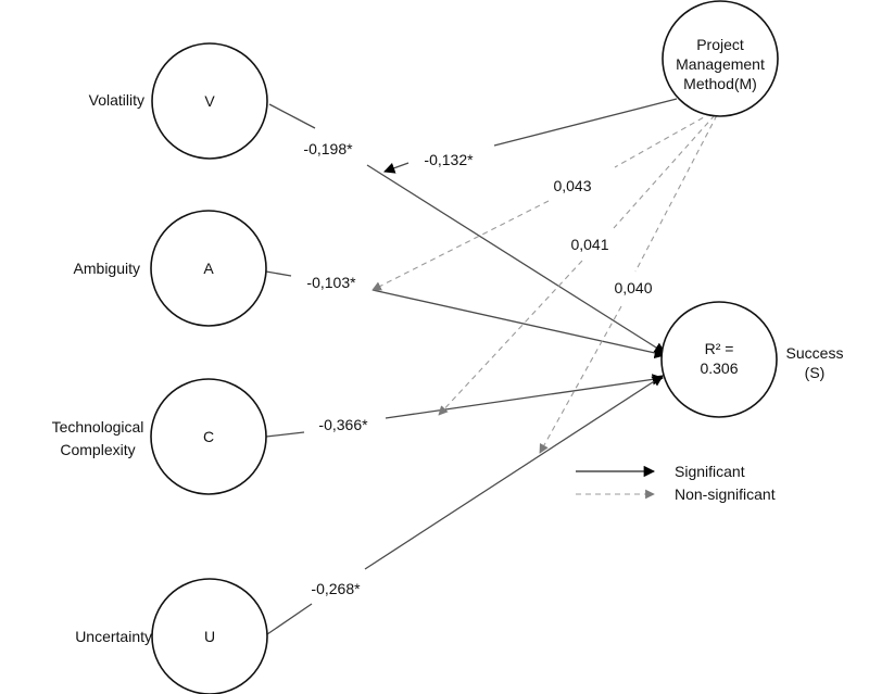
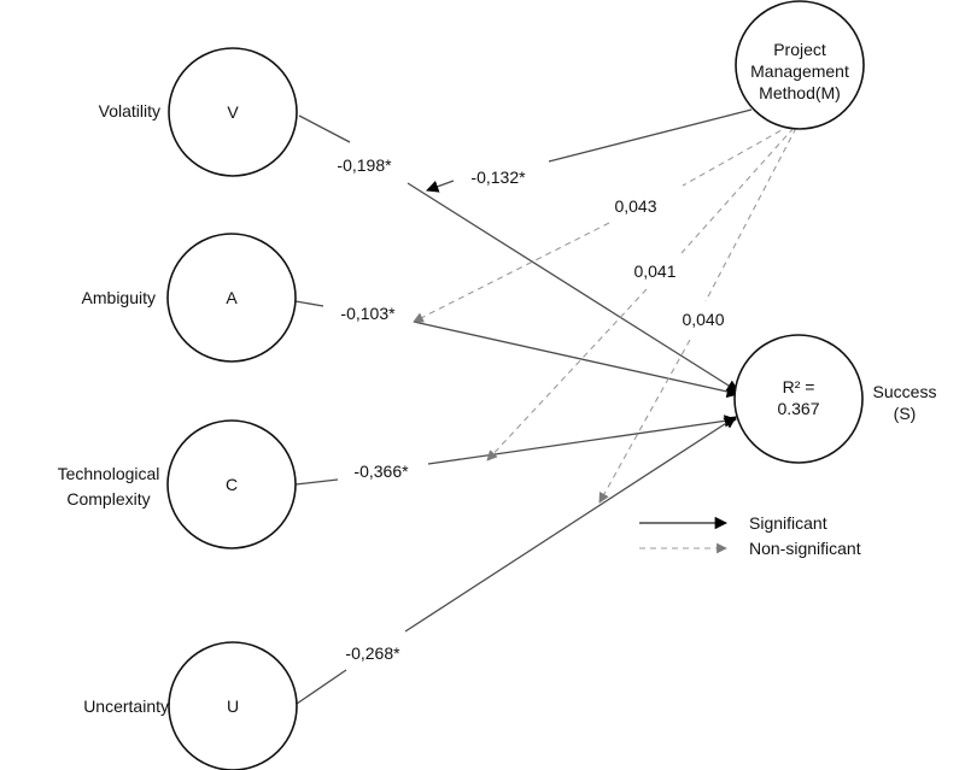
  V
  Volatility
  A
  Ambiguity
  C
  Technological
  Complexity
  U
  Uncertainty
  Project
  Management
  Method(M)
  R² =
- 0.306
+ 0.367
  Success
  (S)
  -0,198*
  -0,103*
  -0,366*
  -0,268*
  -0,132*
  0,043
  0,041
  0,040
  Significant
  Non-significant
